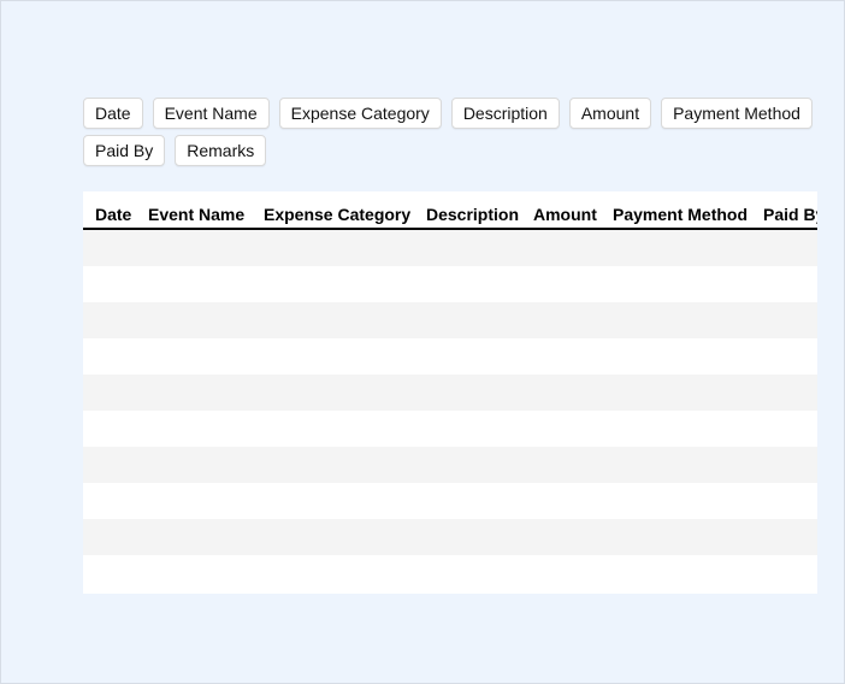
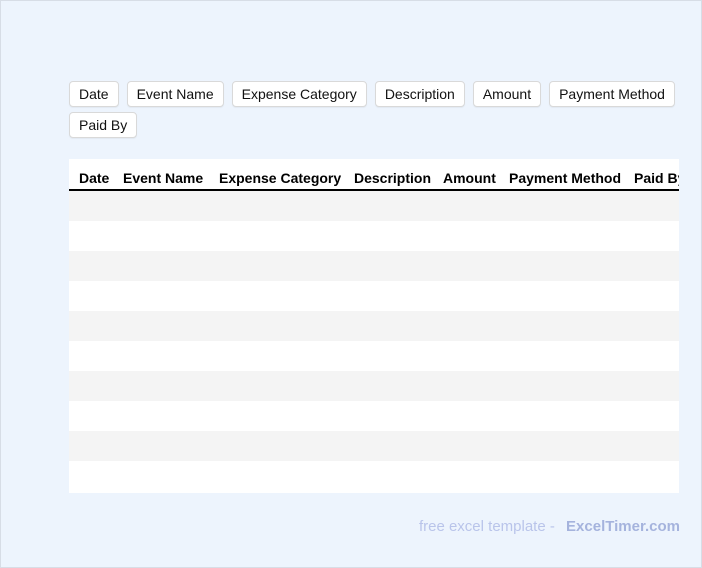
  Date
  Event Name
  Expense Category
  Description
  Amount
  Payment Method
  Paid By
- Remarks
  Date
  Event Name
  Expense Category
  Description
  Amount
  Payment Method
  Paid B
+ free excel template - ExcelTimer.com
